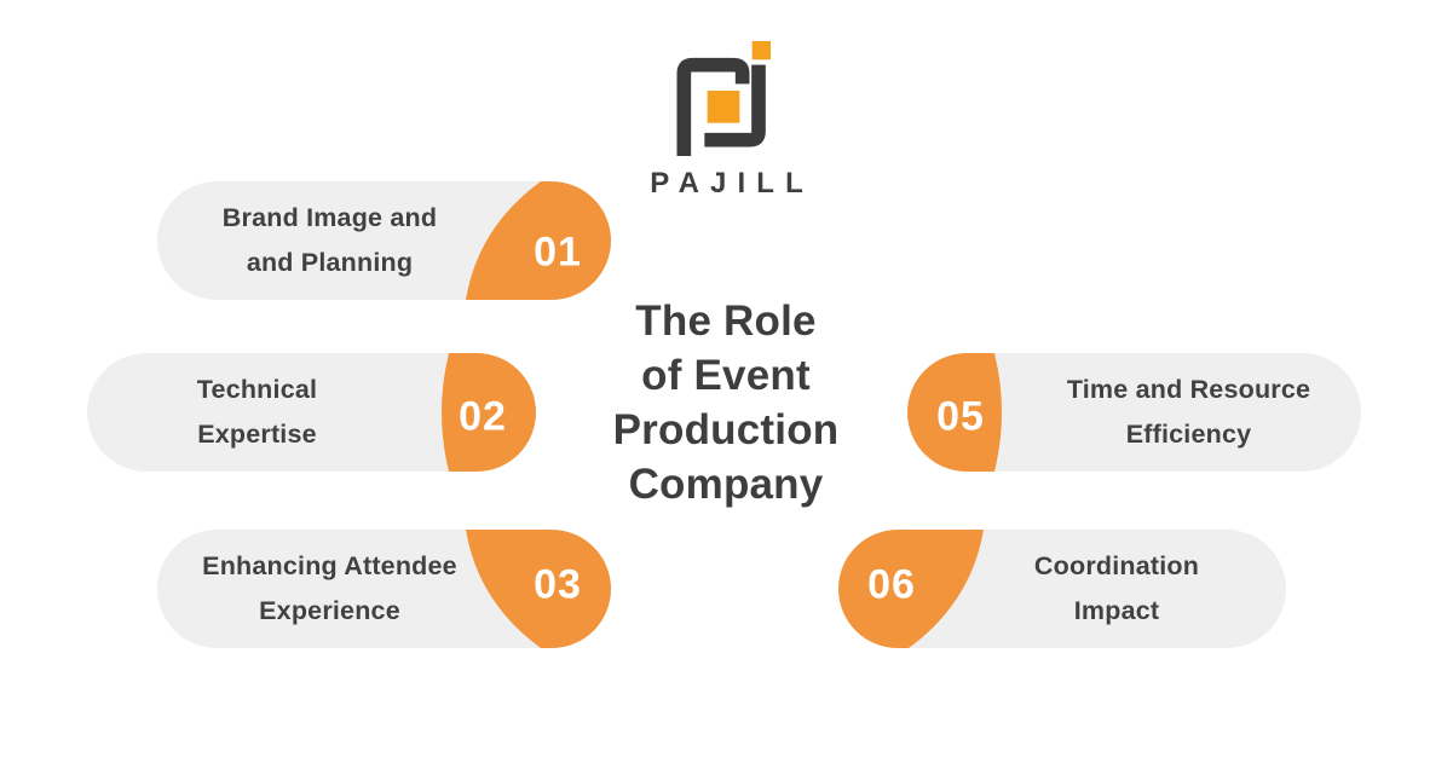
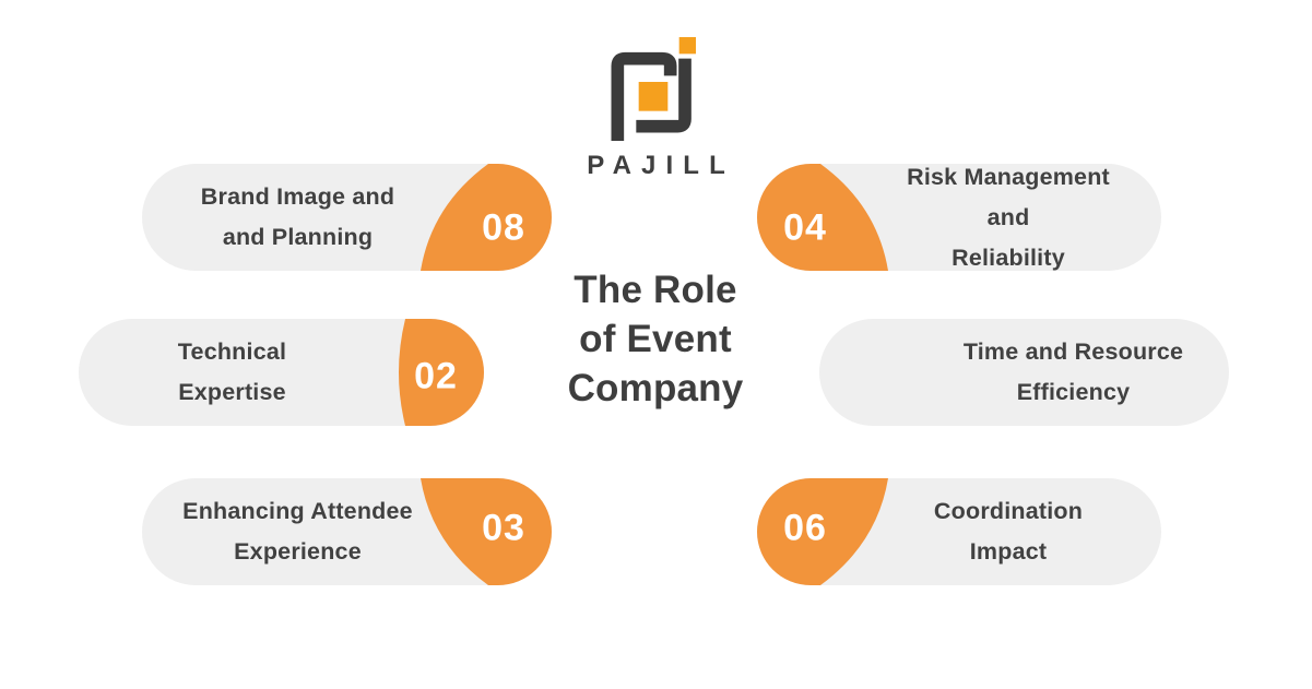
  PAJILL
  The Role
  of Event
- Production
  Company
  Brand Image and
  and Planning
- 01
+ 08
  Technical
  Expertise
  02
  Enhancing Attendee
  Experience
  03
+ Risk Management and
+ Reliability
+ 04
  Time and Resource
  Efficiency
- 05
  Coordination
  Impact
  06
